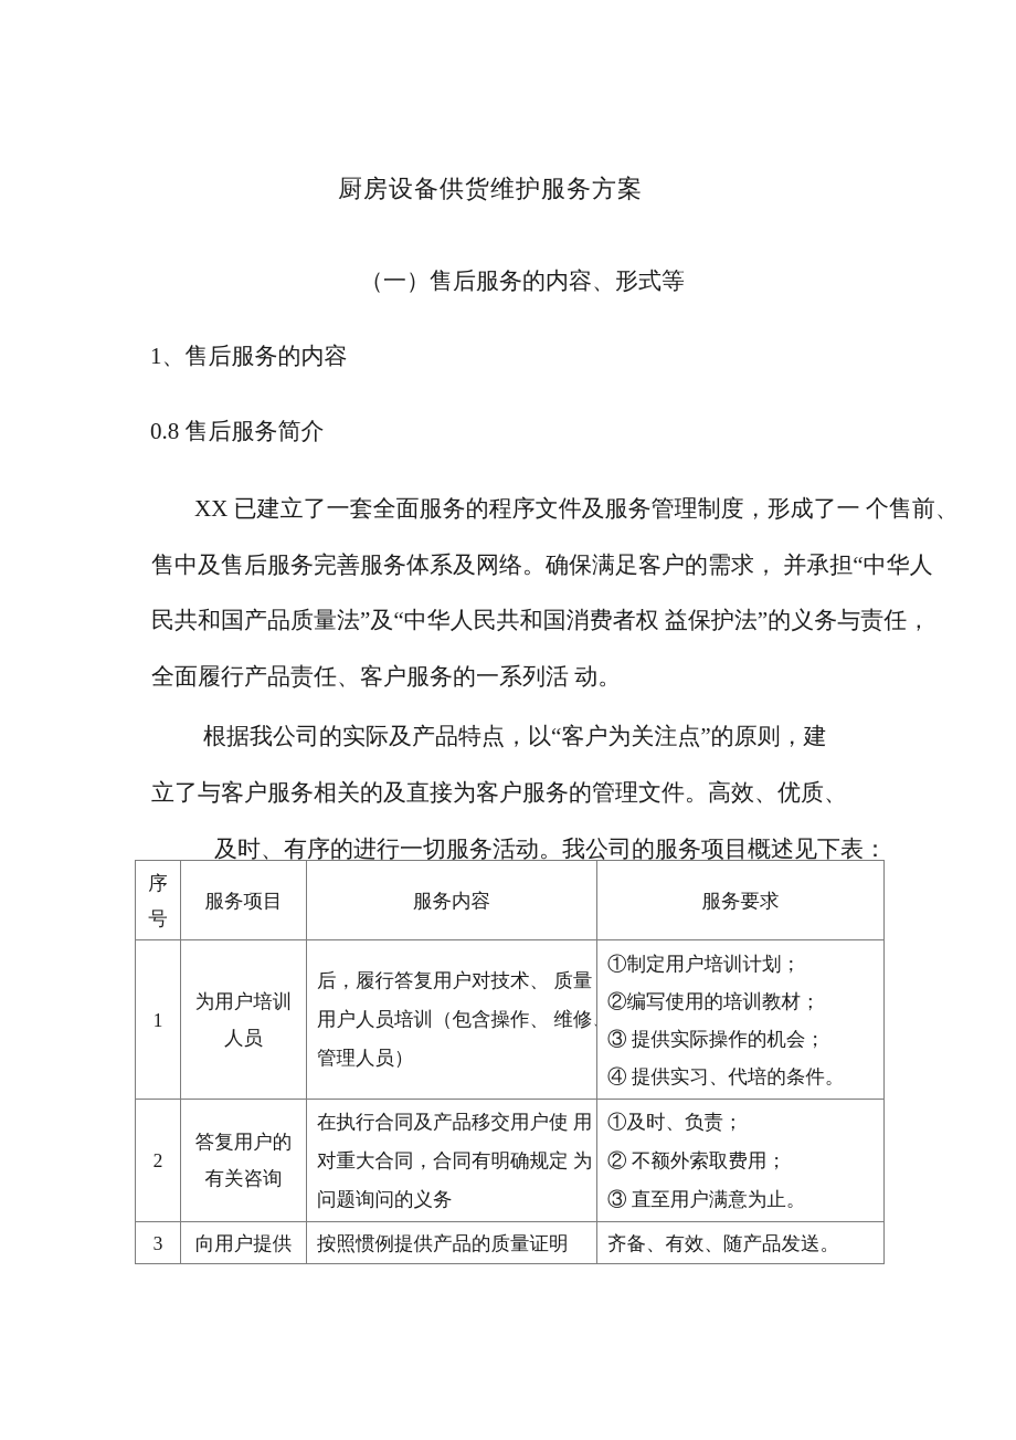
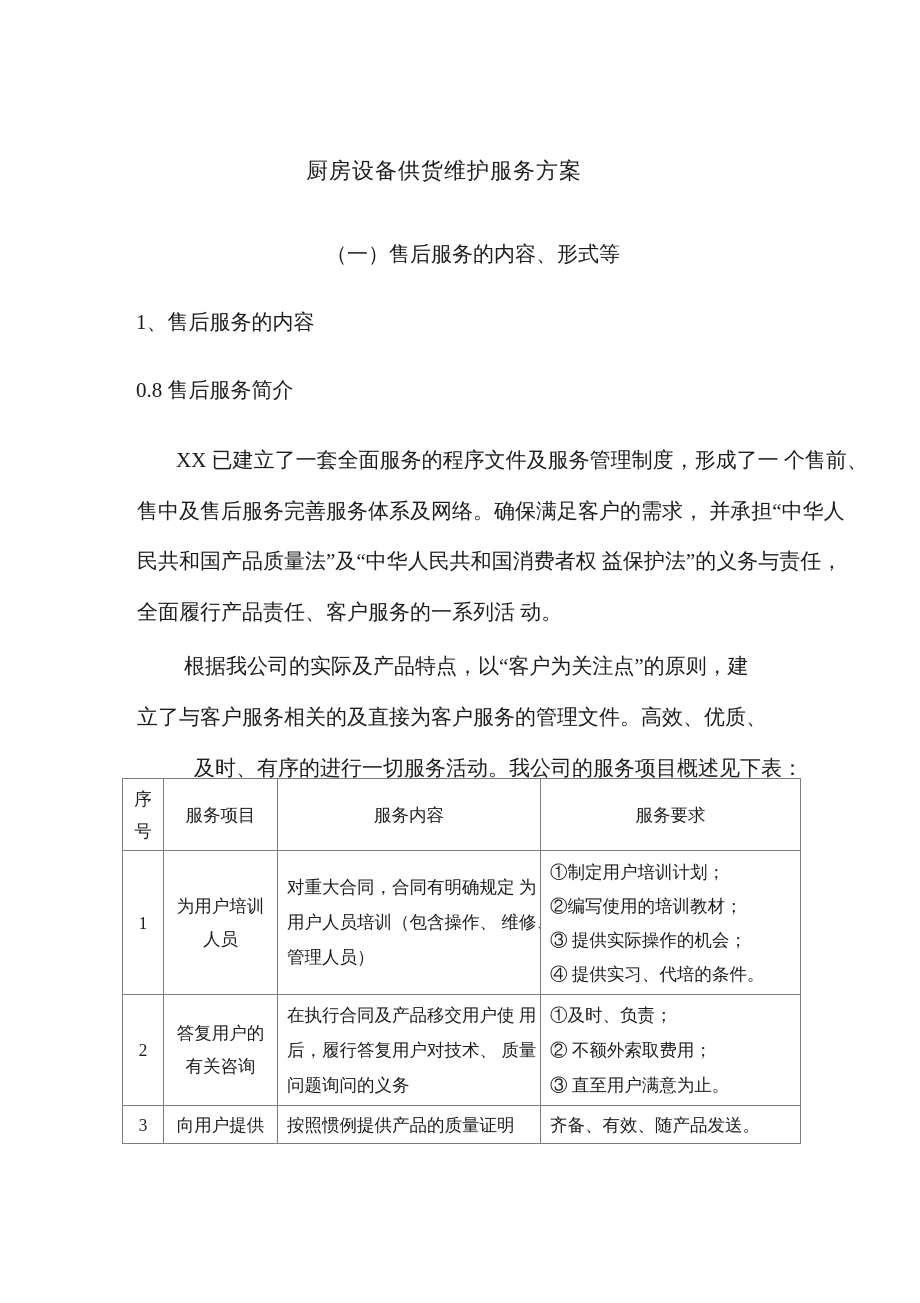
  厨房设备供货维护服务方案
  （一）售后服务的内容、形式等
  1、售后服务的内容
  0.8 售后服务简介
  XX 已建立了一套全面服务的程序文件及服务管理制度，形成了一 个售前、
  售中及售后服务完善服务体系及网络。确保满足客户的需求， 并承担“中华人
  民共和国产品质量法”及“中华人民共和国消费者权 益保护法”的义务与责任，
  全面履行产品责任、客户服务的一系列活 动。
  根据我公司的实际及产品特点，以“客户为关注点”的原则，建
  立了与客户服务相关的及直接为客户服务的管理文件。高效、优质、
  及时、有序的进行一切服务活动。我公司的服务项目概述见下表：
  序号
  服务项目
  服务内容
  服务要求
  1
  为用户培训
  人员
- 后，履行答复用户对技术、 质量
+ 对重大合同，合同有明确规定 为
  用户人员培训（包含操作、 维修
  管理人员）
  ①制定用户培训计划；
  ②编写使用的培训教材；
  ③ 提供实际操作的机会；
  ④ 提供实习、代培的条件。
  2
  答复用户的
  有关咨询
  在执行合同及产品移交用户使 用
- 对重大合同，合同有明确规定 为
+ 后，履行答复用户对技术、 质量
  问题询问的义务
  ①及时、负责；
  ② 不额外索取费用；
  ③ 直至用户满意为止。
  3
  向用户提供
  按照惯例提供产品的质量证明
  齐备、有效、随产品发送。
